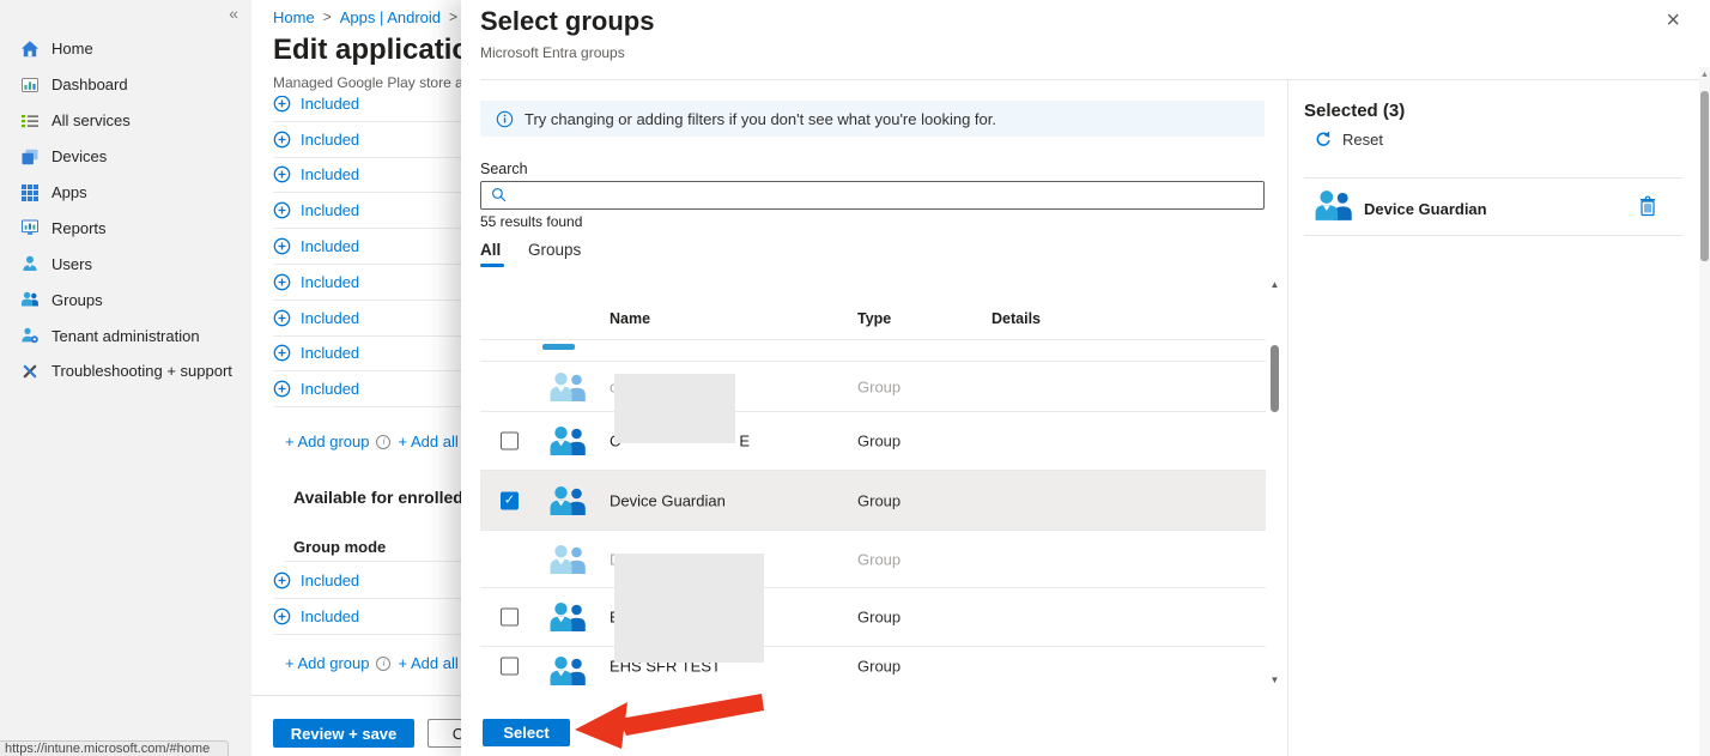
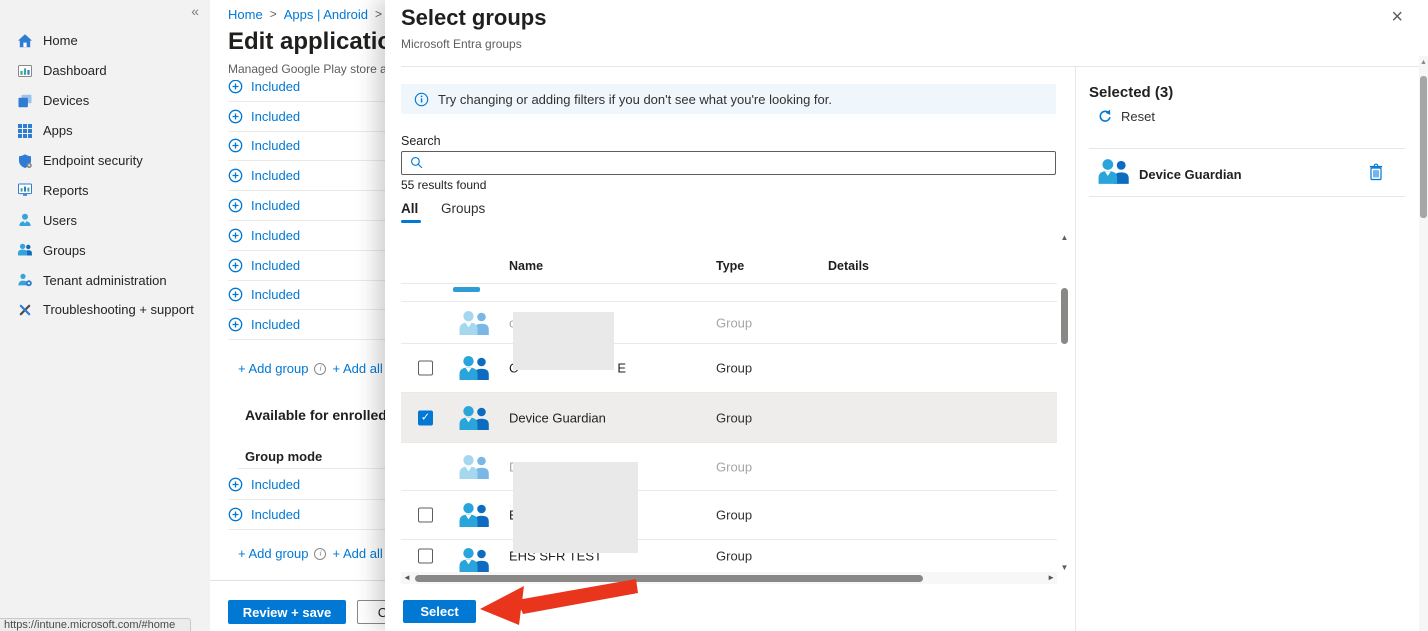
  «
  Home
  Dashboard
- All services
  Devices
  Apps
+ Endpoint security
  Reports
  Users
  Groups
  Tenant administration
  Troubleshooting + support
  Home
  >
  Apps | Android
  >
  Edit applicati
  Managed Google Play store a
  Included
  Included
  Included
  Included
  Included
  Included
  Included
  Included
  Included
  + Add group
  i
  Available for enrolled
  Group mode
  Included
  Included
  + Add group
  i
  Review + save
  Select groups
  Microsoft Entra groups
  ×
  Try changing or adding filters if you don't see what you're looking for.
  Search
  55 results found
  All
  Groups
  Name
  Type
  Details
  Group
  Group
  ✓
  Device Guardian
  Group
  Group
  Group
  EHS SFR TEST
  Group
  ▲
  ▼
+ ◄
+ ►
  Select
  Selected (3)
  Reset
  Device Guardian
  https://intune.microsoft.com/#home
